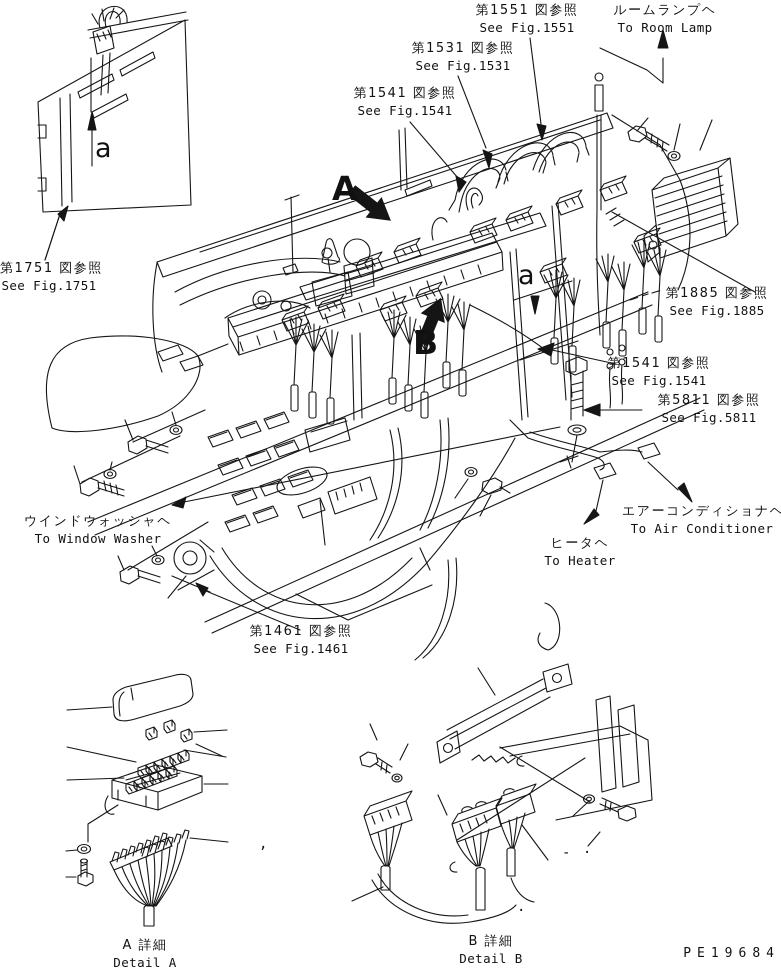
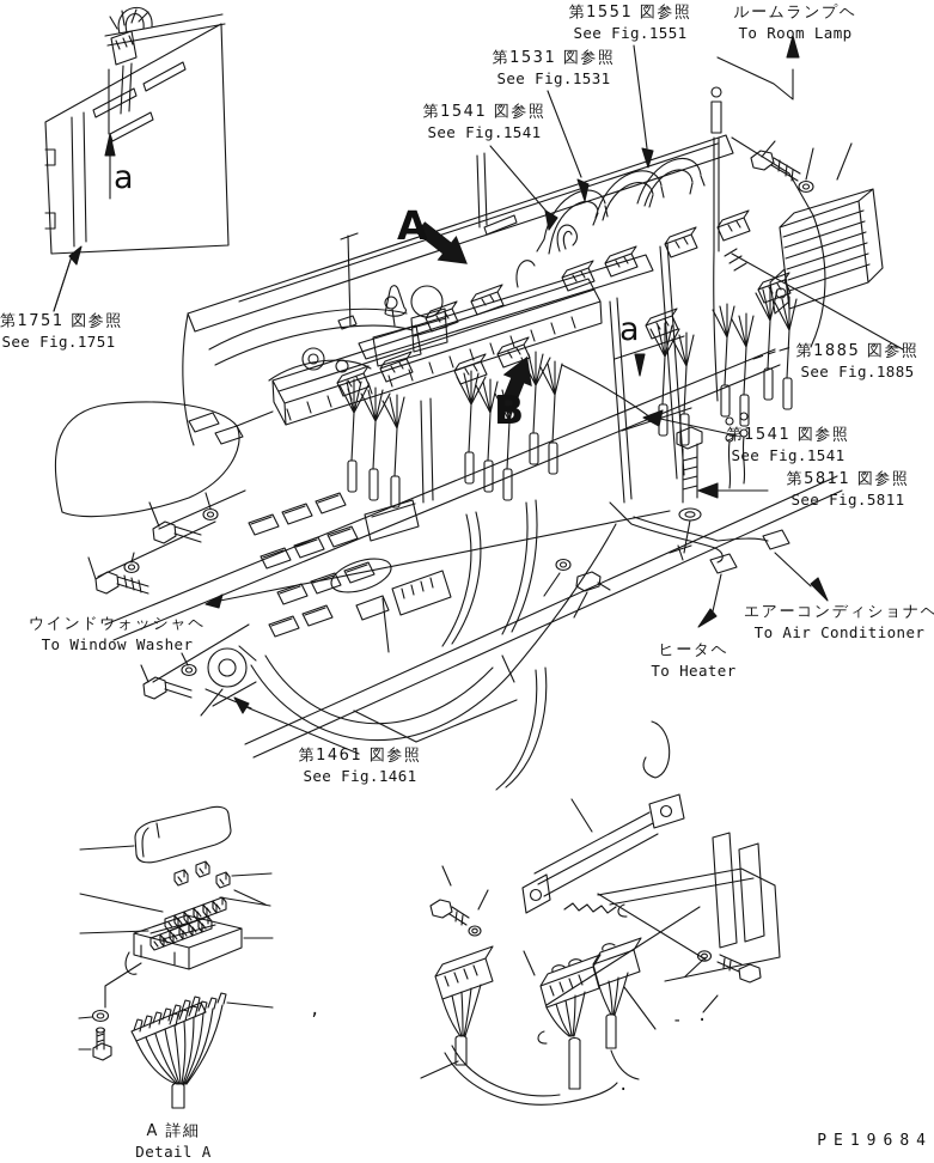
  第1551 図参照
  See Fig.1551
  ルームランプヘ
  To Room Lamp
  第1531 図参照
  See Fig.1531
  第1541 図参照
  See Fig.1541
  第1751 図参照
  See Fig.1751
  第1885 図参照
  See Fig.1885
  第1541 図参照
  See Fig.1541
  第5811 図参照
  See Fig.5811
  ウインドウォッシャヘ
  To Window Washer
  ヒータヘ
  To Heater
  エアーコンディショナヘ
  To Air Conditioner
  第1461 図参照
  See Fig.1461
  A 詳細
  Detail A
- B 詳細
- Detail B
  A
  B
  a
  a
  ,
  - ·
  ·
  PE19684
